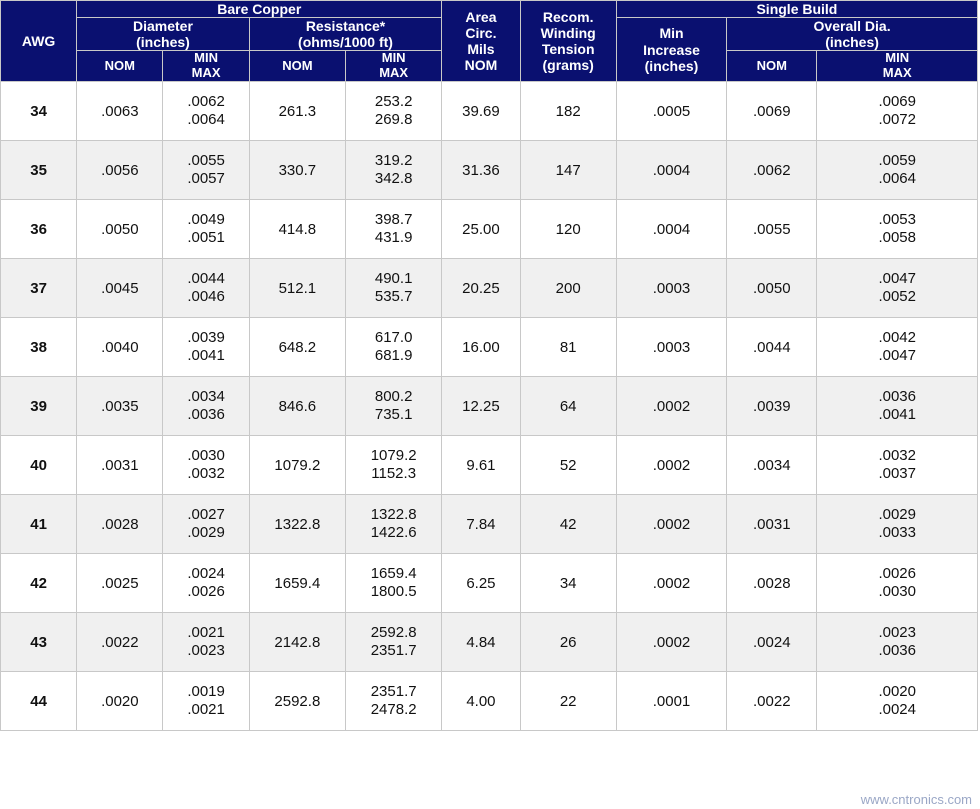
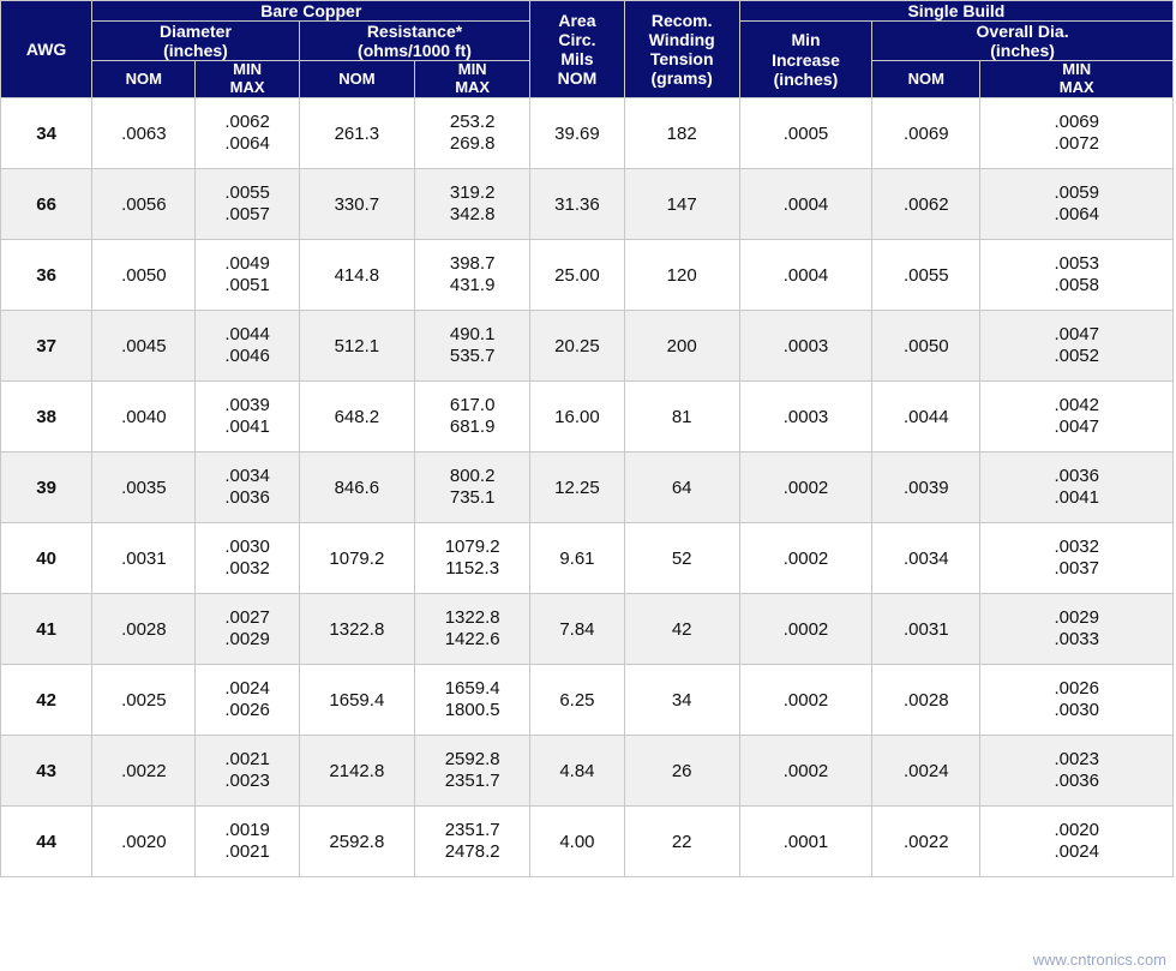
  AWG	Bare Copper	Area Circ. Mils NOM	Recom. Winding Tension (grams)	Single Build
  Diameter (inches)	Resistance* (ohms/1000 ft)	Min Increase (inches)	Overall Dia. (inches)
  NOM	MIN MAX	NOM	MIN MAX	NOM	MIN MAX
  34	.0063	.0062.0064	261.3	253.2269.8	39.69	182	.0005	.0069	.0069.0072
- 35	.0056	.0055.0057	330.7	319.2342.8	31.36	147	.0004	.0062	.0059.0064
+ 66	.0056	.0055.0057	330.7	319.2342.8	31.36	147	.0004	.0062	.0059.0064
  36	.0050	.0049.0051	414.8	398.7431.9	25.00	120	.0004	.0055	.0053.0058
  37	.0045	.0044.0046	512.1	490.1535.7	20.25	200	.0003	.0050	.0047.0052
  38	.0040	.0039.0041	648.2	617.0681.9	16.00	81	.0003	.0044	.0042.0047
  39	.0035	.0034.0036	846.6	800.2735.1	12.25	64	.0002	.0039	.0036.0041
  40	.0031	.0030.0032	1079.2	1079.21152.3	9.61	52	.0002	.0034	.0032.0037
  41	.0028	.0027.0029	1322.8	1322.81422.6	7.84	42	.0002	.0031	.0029.0033
  42	.0025	.0024.0026	1659.4	1659.41800.5	6.25	34	.0002	.0028	.0026.0030
  43	.0022	.0021.0023	2142.8	2592.82351.7	4.84	26	.0002	.0024	.0023.0036
  44	.0020	.0019.0021	2592.8	2351.72478.2	4.00	22	.0001	.0022	.0020.0024
  www.cntronics.com
